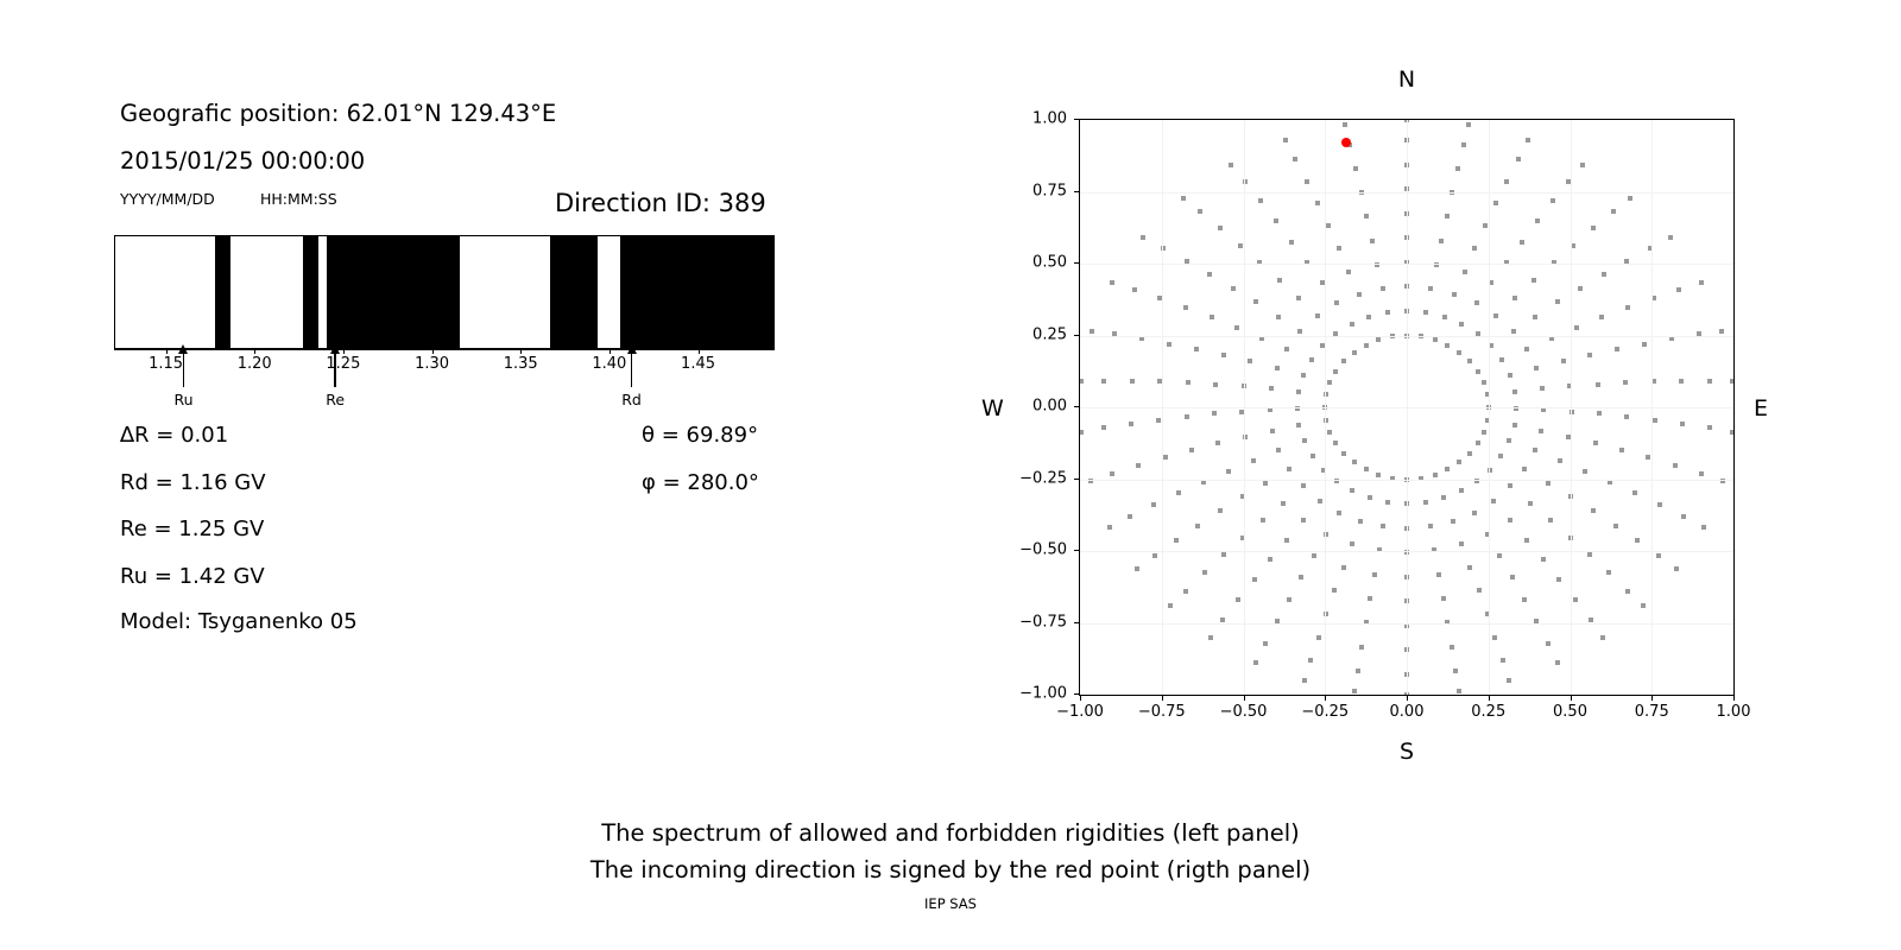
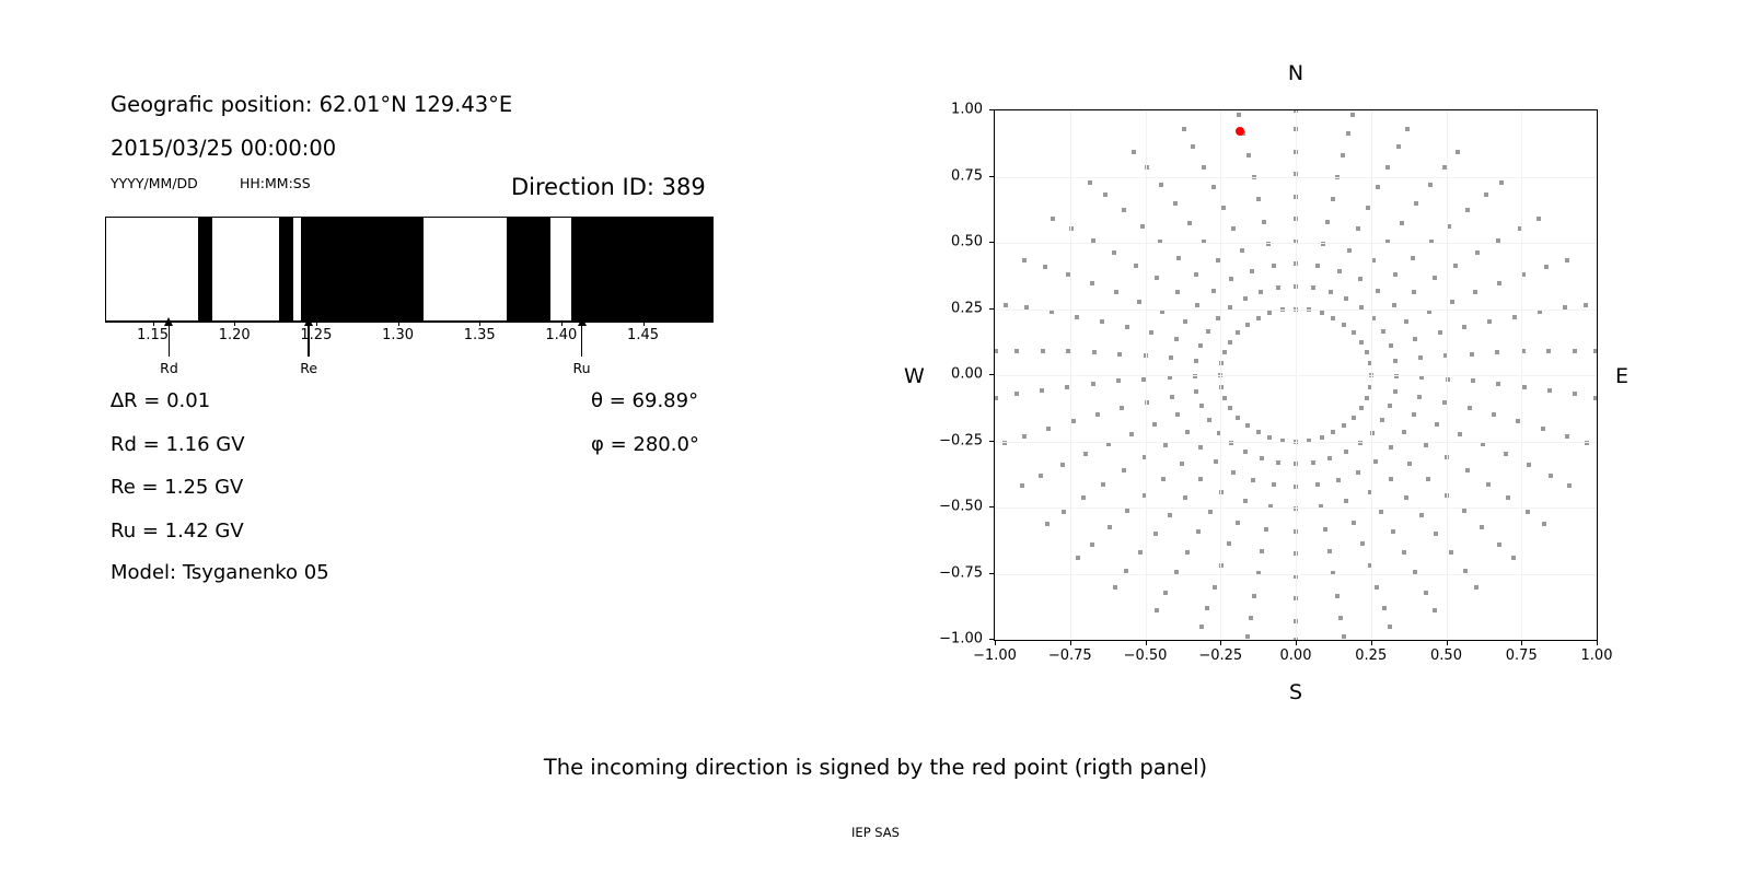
  Geografic position: 62.01°N 129.43°E
- 2015/01/25 00:00:00
+ 2015/03/25 00:00:00
  YYYY/MM/DD
  HH:MM:SS
  Direction ID: 389
  1.15
  1.20
  1.25
  1.30
  1.35
  1.40
  1.45
- Ru
+ Rd
  Re
- Rd
+ Ru
  ∆R = 0.01
  Rd = 1.16 GV
  Re = 1.25 GV
  Ru = 1.42 GV
  Model: Tsyganenko 05
  θ = 69.89°
  φ = 280.0°
  −1.00
  −0.75
  −0.50
  −0.25
  0.00
  0.25
  0.50
  0.75
  1.00
  −1.00
  −0.75
  −0.50
  −0.25
  0.00
  0.25
  0.50
  0.75
  1.00
  N
  S
  W
  E
- The spectrum of allowed and forbidden rigidities (left panel)
  The incoming direction is signed by the red point (rigth panel)
  IEP SAS
